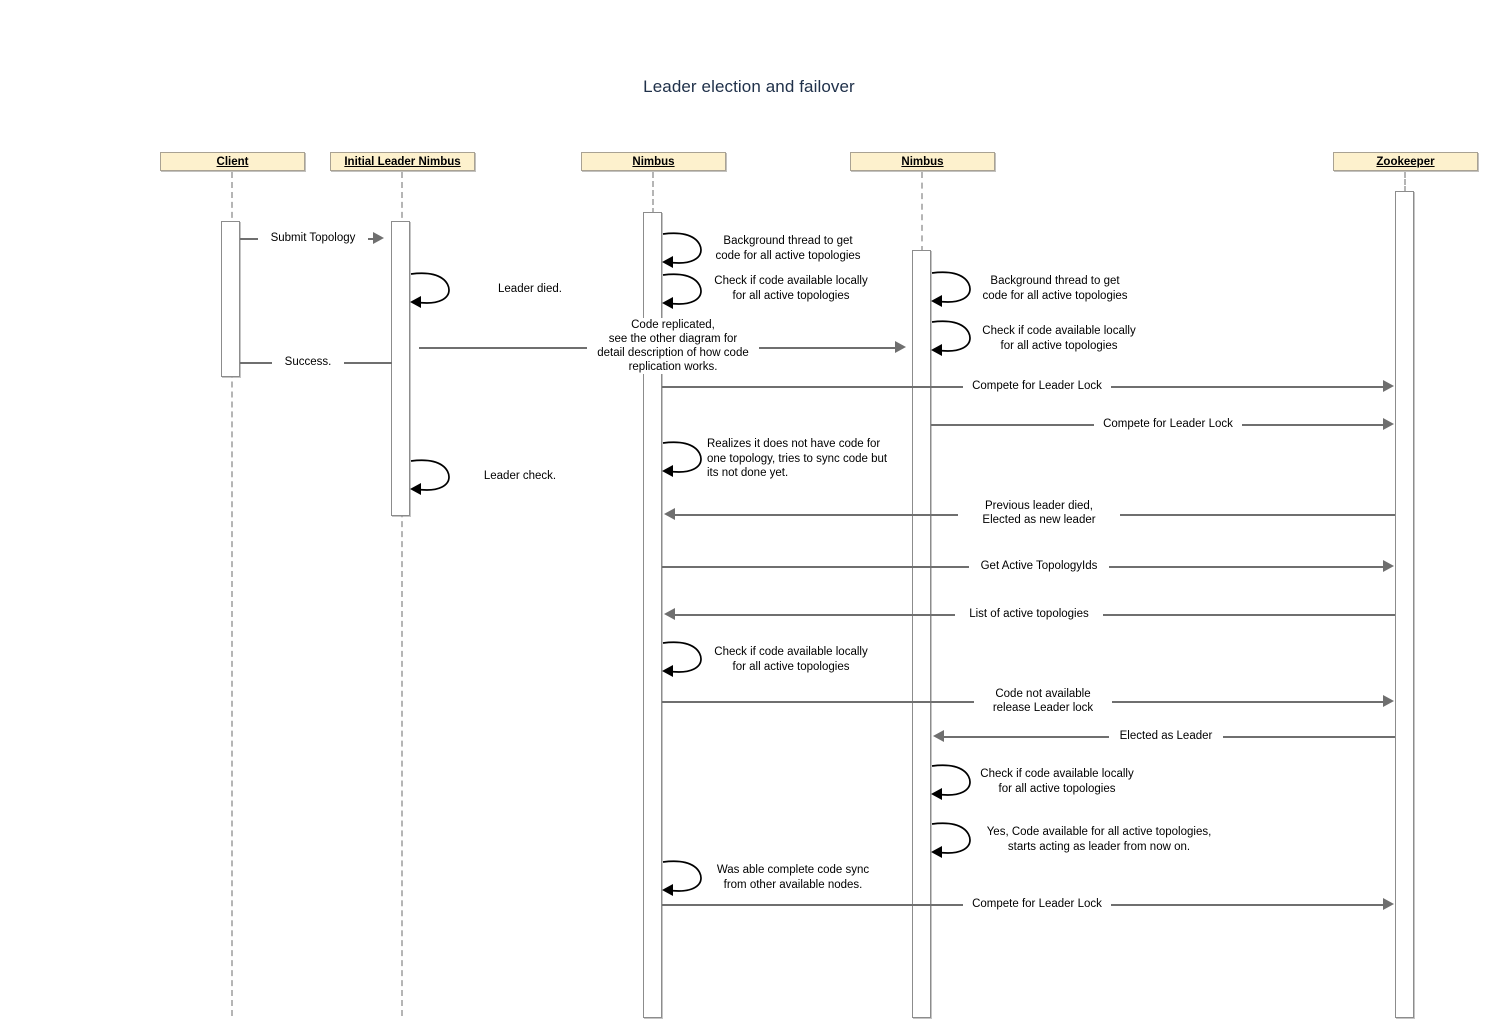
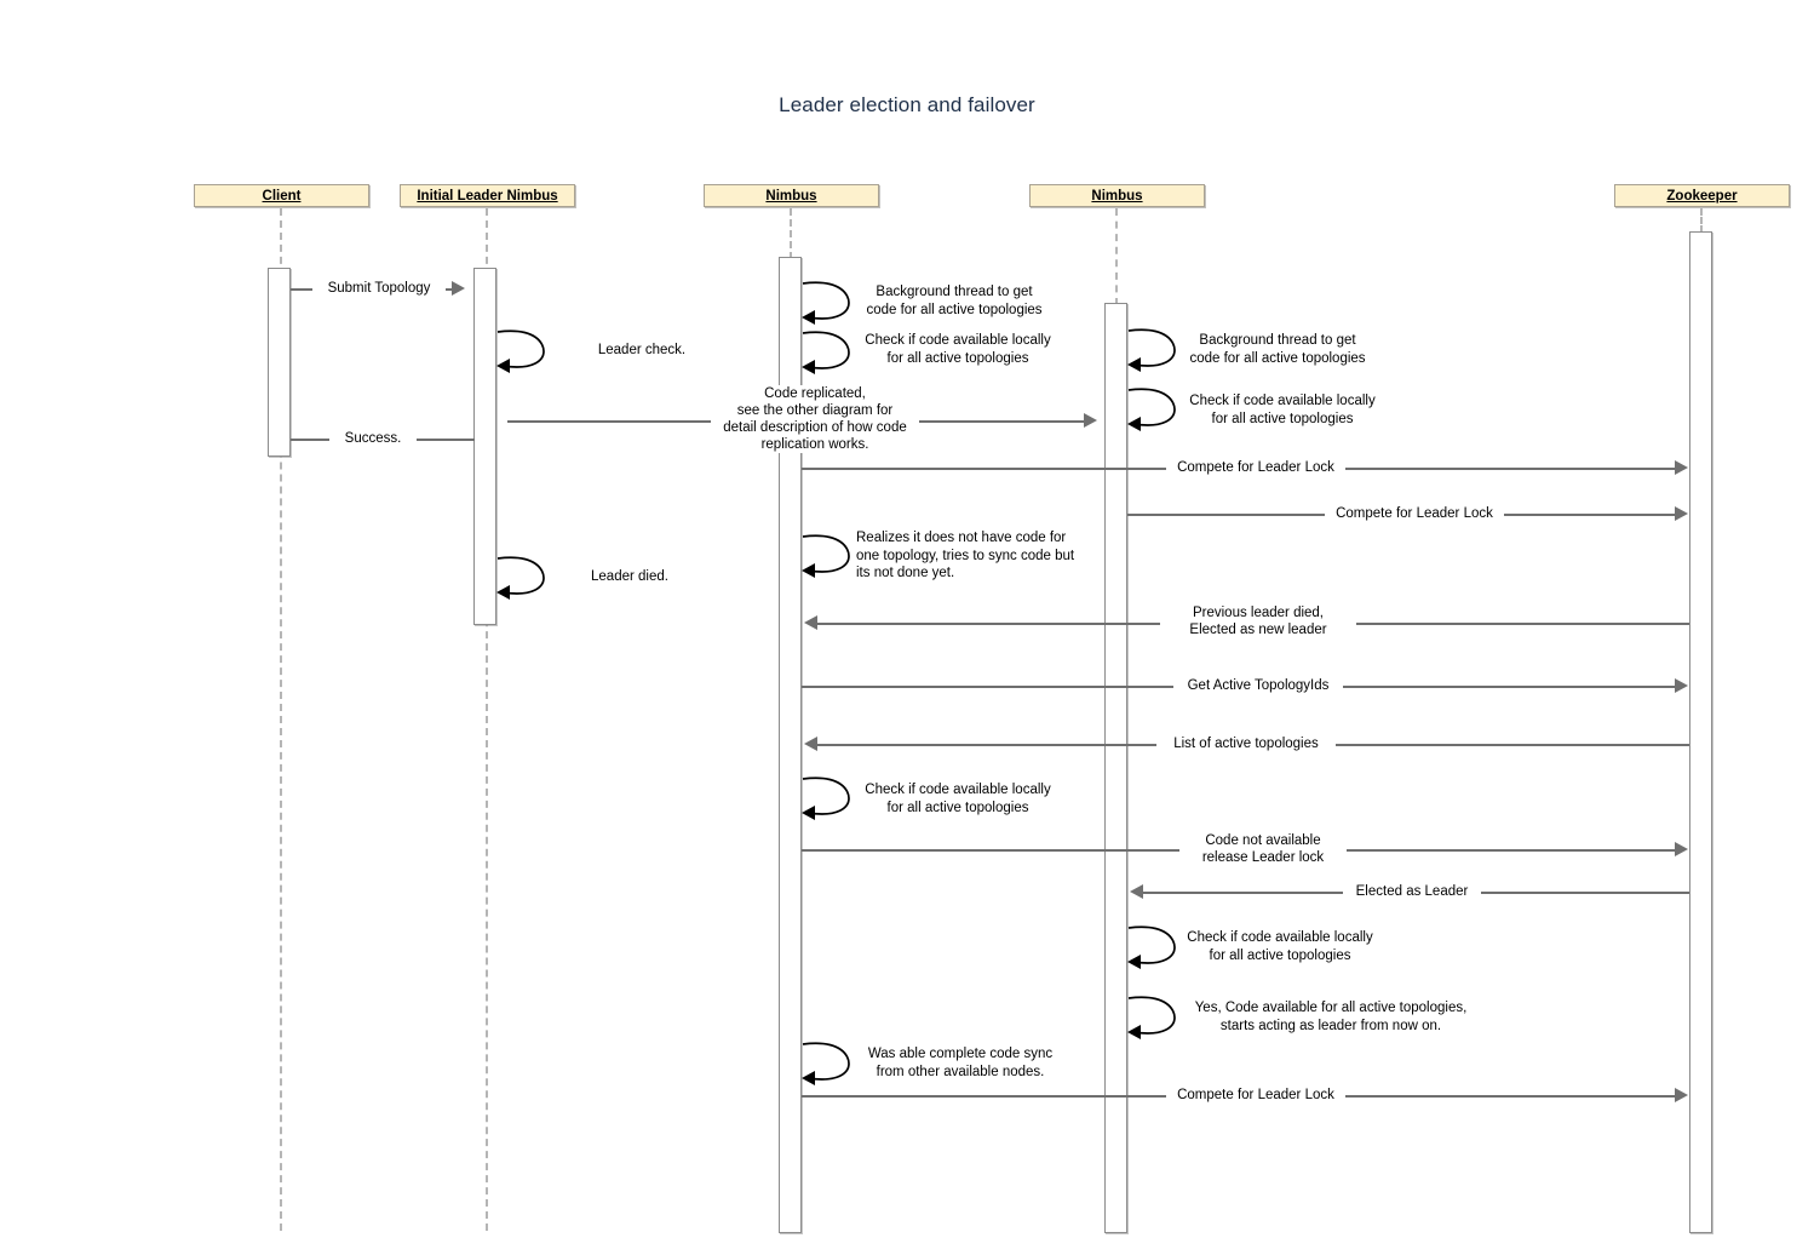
  Leader election and failover
  Client
  Initial Leader Nimbus
  Nimbus
  Nimbus
  Zookeeper
  Submit Topology
- Leader died.
+ Leader check.
  Background thread to get
  code for all active topologies
  Check if code available locally
  for all active topologies
  Background thread to get
  code for all active topologies
  Check if code available locally
  for all active topologies
  Code replicated,
  see the other diagram for
  detail description of how code
  replication works.
  Success.
  Compete for Leader Lock
  Compete for Leader Lock
  Realizes it does not have code for
  one topology, tries to sync code but
  its not done yet.
- Leader check.
+ Leader died.
  Previous leader died,
  Elected as new leader
  Get Active TopologyIds
  List of active topologies
  Check if code available locally
  for all active topologies
  Code not available
  release Leader lock
  Elected as Leader
  Check if code available locally
  for all active topologies
  Yes, Code available for all active topologies,
  starts acting as leader from now on.
  Was able complete code sync
  from other available nodes.
  Compete for Leader Lock
